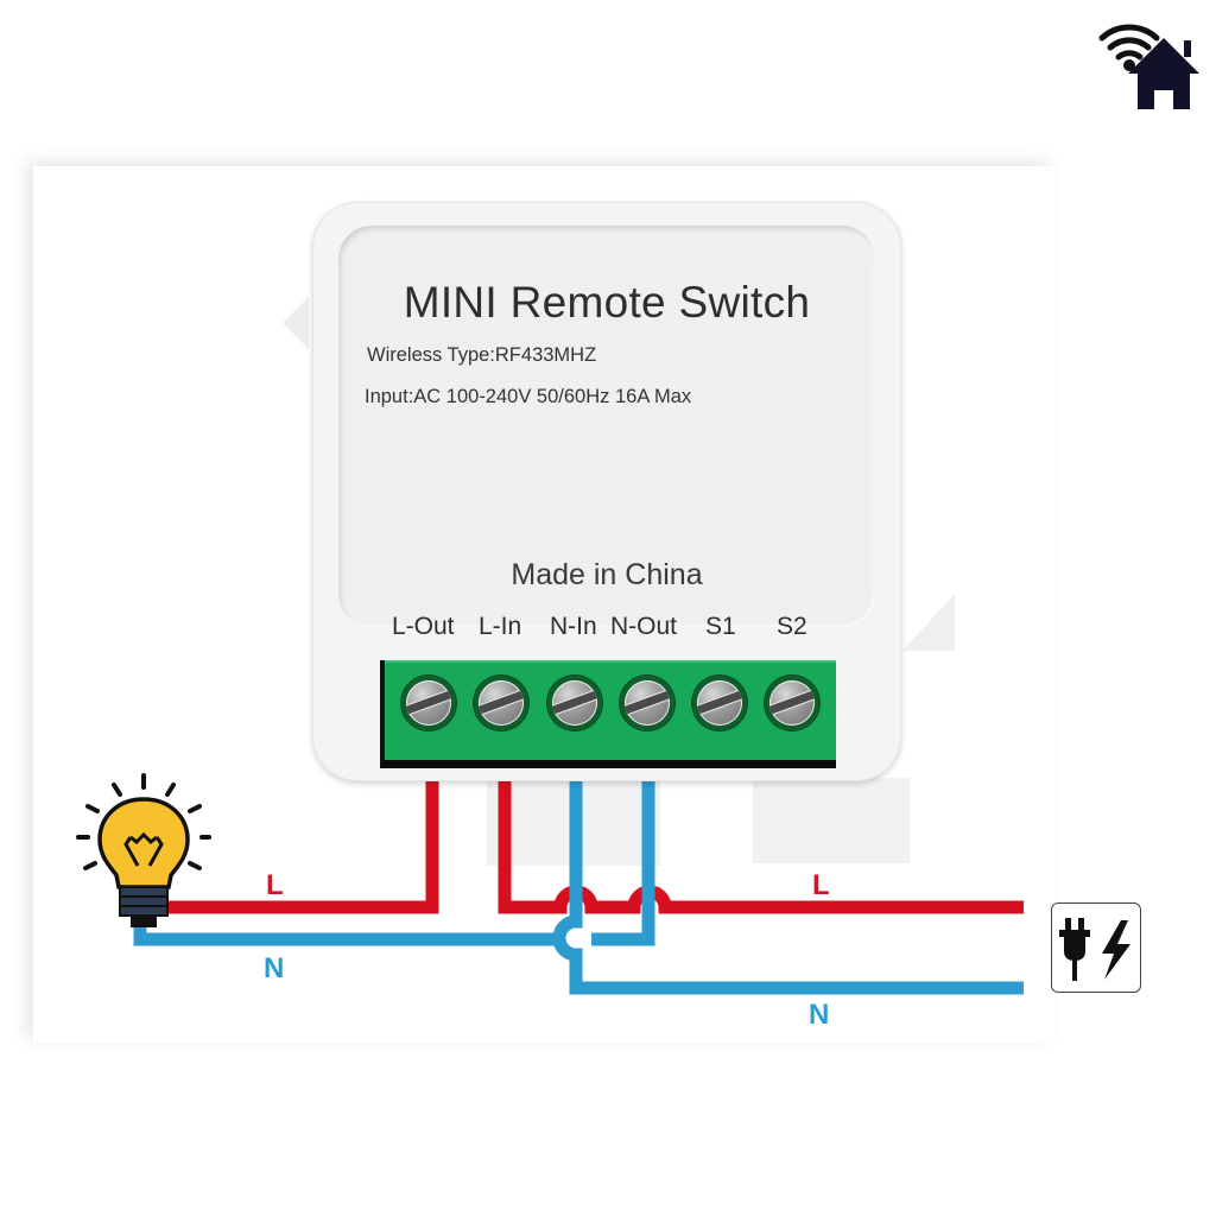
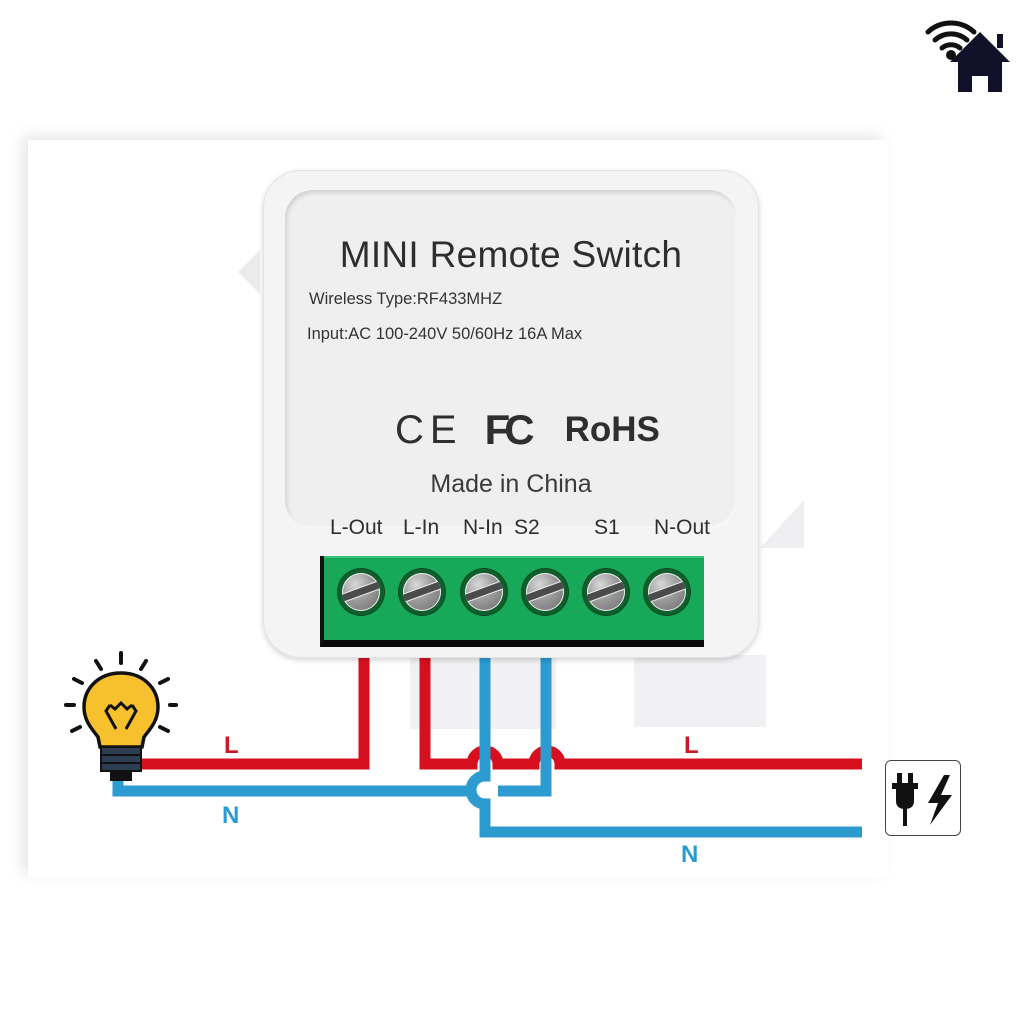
  L
  N
  L
  N
  MINI Remote Switch
  Wireless Type:RF433MHZ
  Input:AC 100-240V 50/60Hz 16A Max
+ CE
+ FC
+ RoHS
  Made in China
  L-Out
  L-In
  N-In
- N-Out
+ S2
  S1
- S2
+ N-Out
